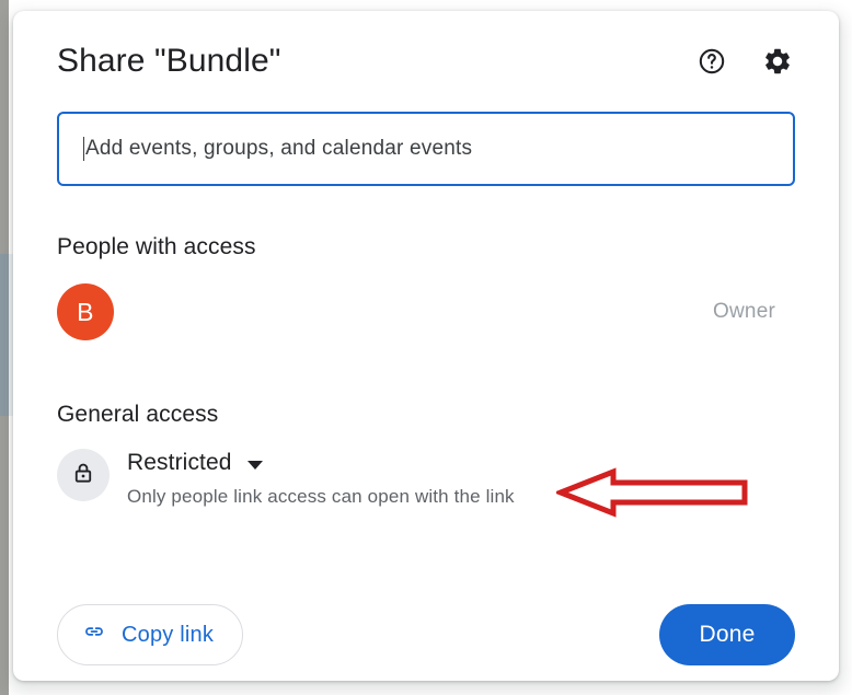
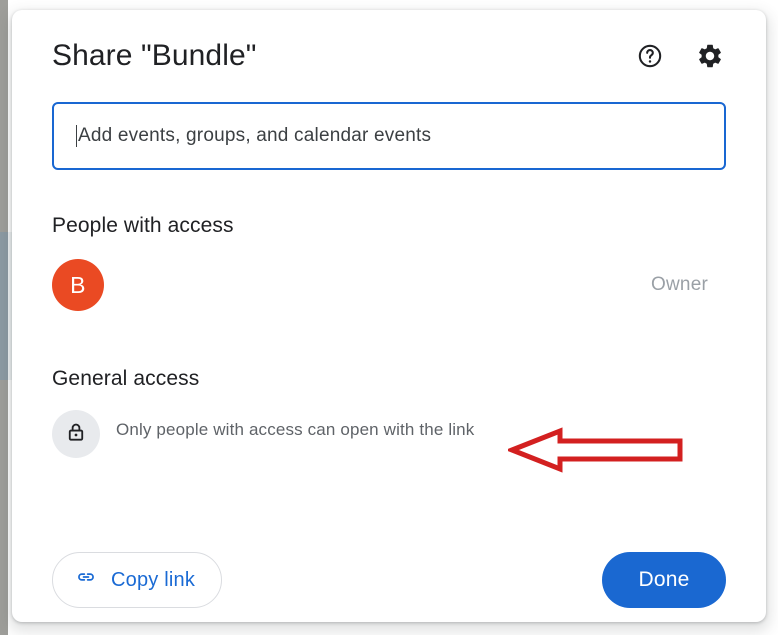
  Share "Bundle"
  Add events, groups, and calendar events
  People with access
  B
  Owner
  General access
- Restricted
- Only people link access can open with the link
+ Only people with access can open with the link
  Copy link
  Done
